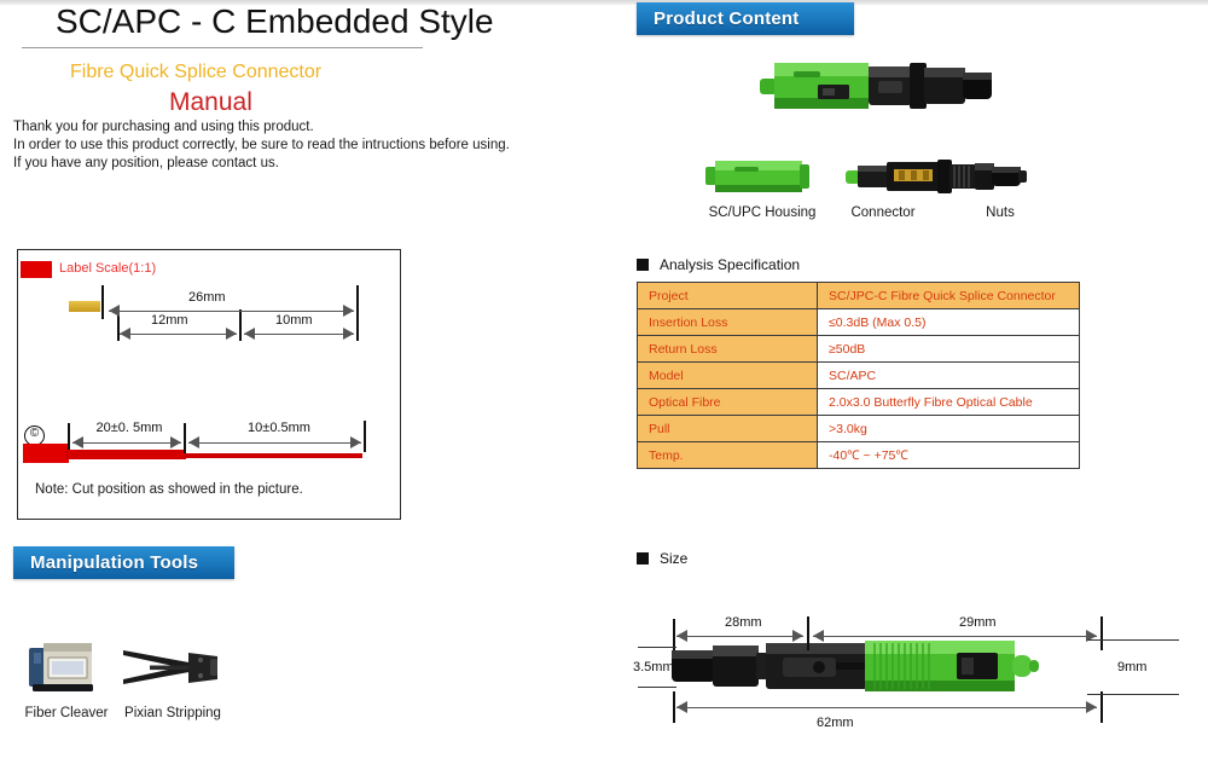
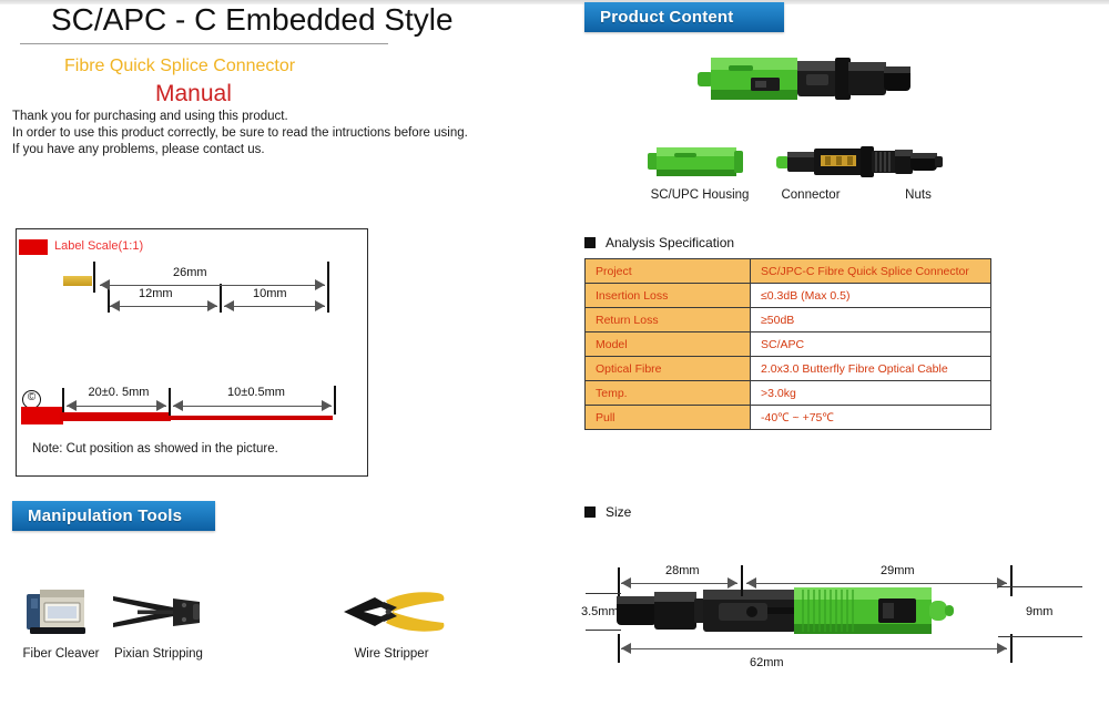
  SC/APC - C Embedded Style
  Fibre Quick Splice Connector
  Manual
  Thank you for purchasing and using this product.
  In order to use this product correctly, be sure to read the intructions before using.
- If you have any position, please contact us.
+ If you have any problems, please contact us.
  Label Scale(1:1)
  26mm
  12mm
  10mm
  ©
  20±0. 5mm
  10±0.5mm
  Note: Cut position as showed in the picture.
  Manipulation Tools
  Fiber Cleaver
  Pixian Stripping
+ Wire Stripper
  Product Content
  SC/UPC Housing
  Connector
  Nuts
  Analysis Specification
  Project	SC/JPC-C Fibre Quick Splice Connector
  Insertion Loss	≤0.3dB (Max 0.5)
  Return Loss	≥50dB
  Model	SC/APC
  Optical Fibre	2.0x3.0 Butterfly Fibre Optical Cable
- Pull	>3.0kg
+ Temp.	>3.0kg
- Temp.	-40℃ ~ +75℃
+ Pull	-40℃ ~ +75℃
  Size
  28mm
  29mm
  62mm
  3.5mm
  9mm
